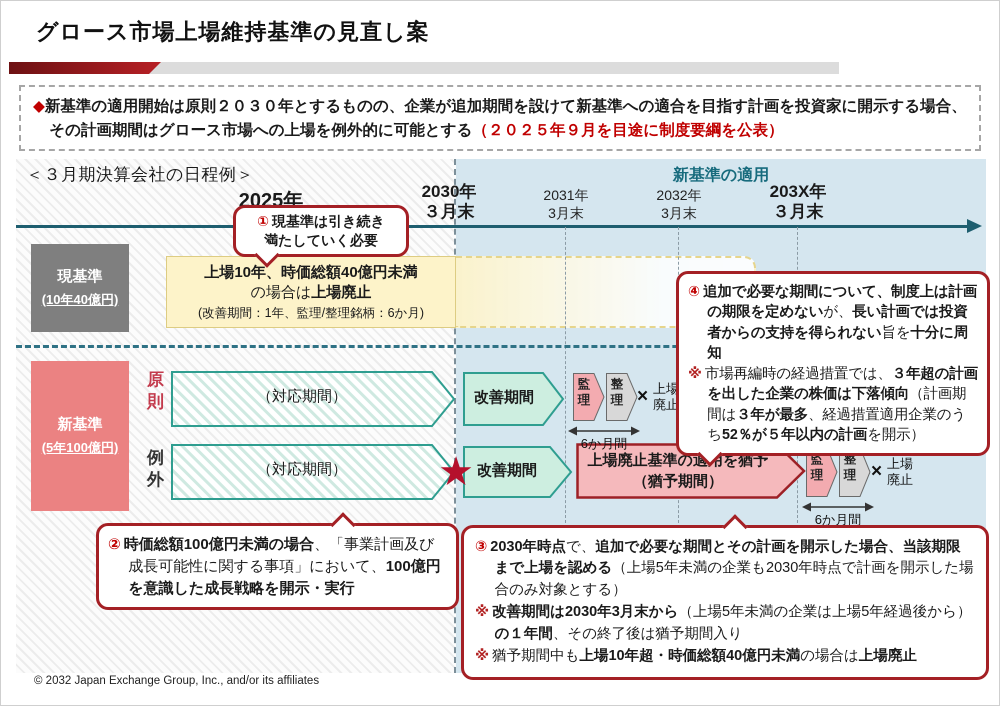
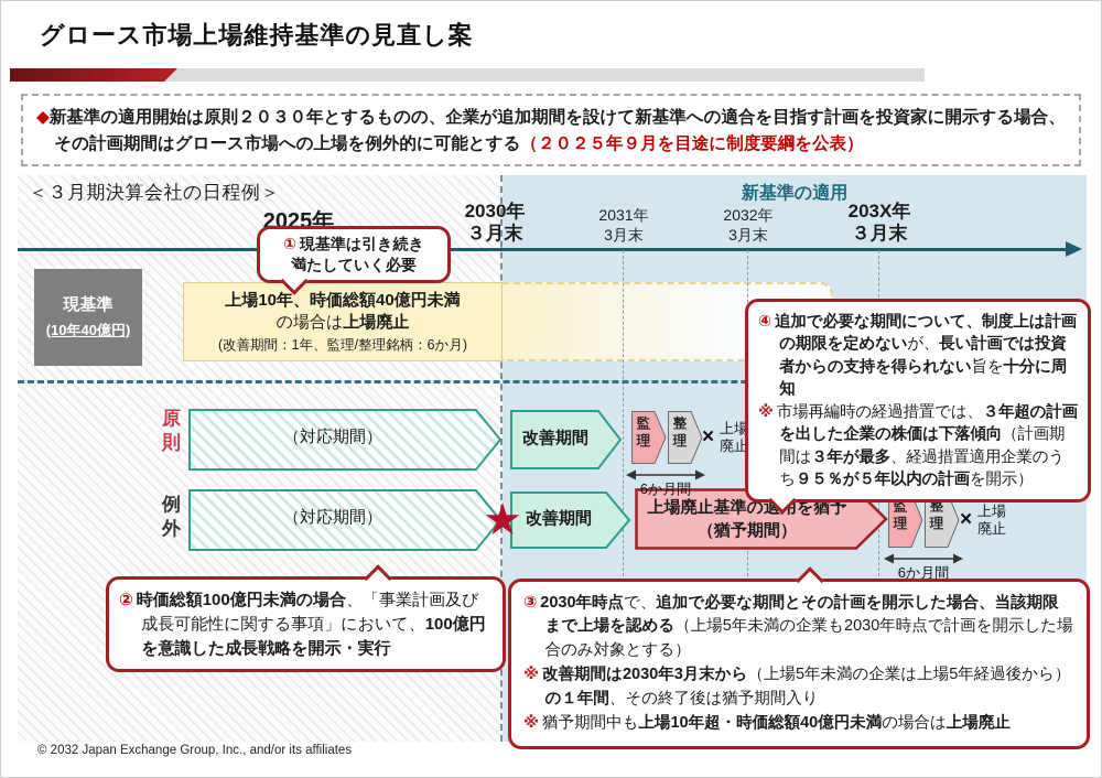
  グロース市場上場維持基準の見直し案
  ◆新基準の適用開始は原則２０３０年とするものの、企業が追加期間を設けて新基準への適合を目指す計画を投資家に開示する場合、その計画期間はグロース市場への上場を例外的に可能とする（２０２５年９月を目途に制度要綱を公表）
  ＜３月期決算会社の日程例＞
  新基準の適用
  2025年
  2030年
  ３月末
  2031年
  3月末
  2032年
  3月末
  203X年
  ３月末
  現基準
  (10年40億円)
  上場10年、時価総額40億円未満
  の場合は上場廃止
  (改善期間：1年、監理/整理銘柄：6か月)
  ① 現基準は引き続き
  満たしていく必要
- 新基準
- (5年100億円)
  原則
  （対応期間）
  改善期間
  監理
  整理
  ×
  上場
  廃止
  6か月間
  例外
  （対応期間）
  改善期間
  上場廃止基準の適を猶予
  （猶予期間）
  監理
  整理
  ×
  上場
  廃止
  6か月間
  ★
  ② 時価総額100億円未満の場合、「事業計画及び成長可能性に関する事項」において、100億円を意識した成長戦略を開示・実行
  ③ 2030年時点で、追加で必要な期間とその計画を開示した場合、当該期限まで上場を認める（上場5年未満の企業も2030年時点で計画を開示した場合のみ対象とする）
  ※ 改善期間は2030年3月末から（上場5年未満の企業は上場5年経過後から）の１年間、その終了後は猶予期間入り
  ※ 猶予期間中も上場10年超・時価総額40億円未満の場合は上場廃止
  ④ 追加で必要な期間について、制度上は計画の期限を定めないが、長い計画では投資者からの支持を得られない旨を十分に周知
- ※ 市場再編時の経過措置では、３年超の計画を出した企業の株価は下落傾向（計画期間は３年が最多、経過措置適用企業のうち52％が５年以内の計画を開示）
+ ※ 市場再編時の経過措置では、３年超の計画を出した企業の株価は下落傾向（計画期間は３年が最多、経過措置適用企業のうち９５％が５年以内の計画を開示）
  © 2032 Japan Exchange Group, Inc., and/or its affiliates
